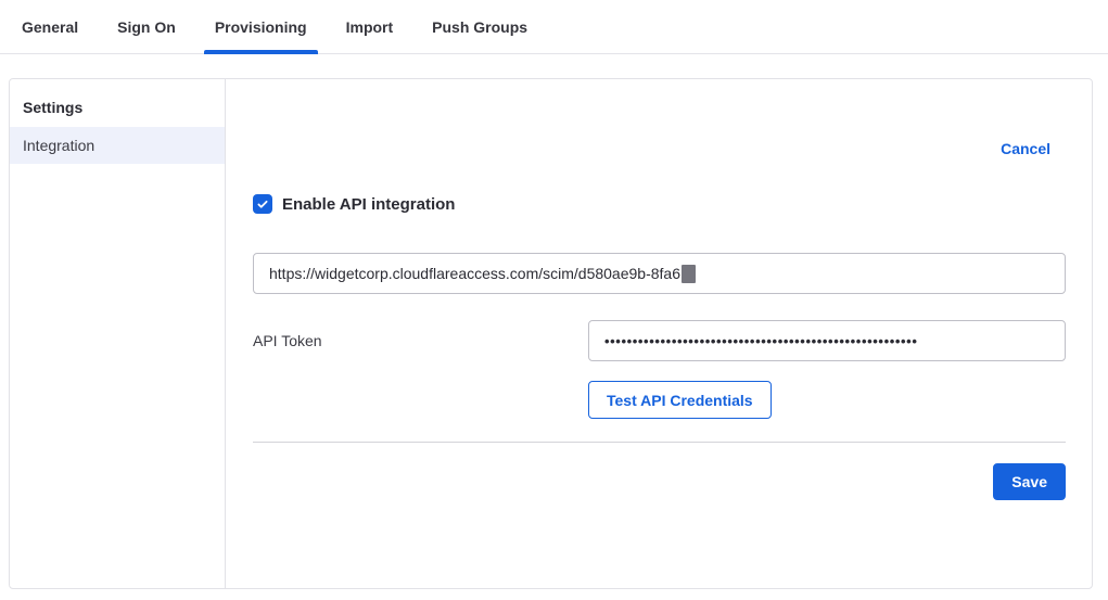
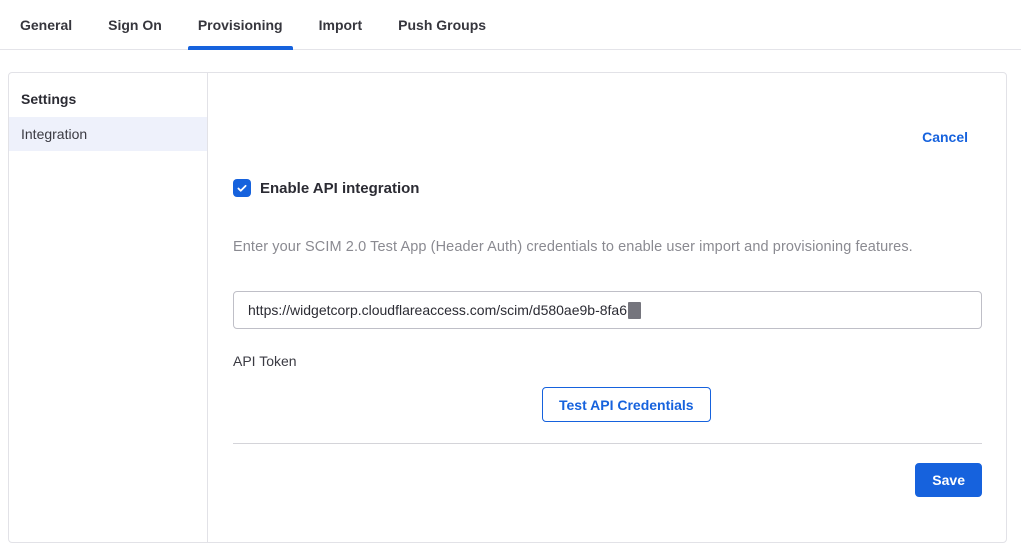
  General
  Sign On
  Provisioning
  Import
  Push Groups
  Settings
  Integration
  Cancel
  Enable API integration
+ Enter your SCIM 2.0 Test App (Header Auth) credentials to enable user import and provisioning features.
  https://widgetcorp.cloudflareaccess.com/scim/d580ae9b-8fa6
  API Token
- ••••••••••••••••••••••••••••••••••••••••••••••••••••••••
  Test API Credentials
  Save
